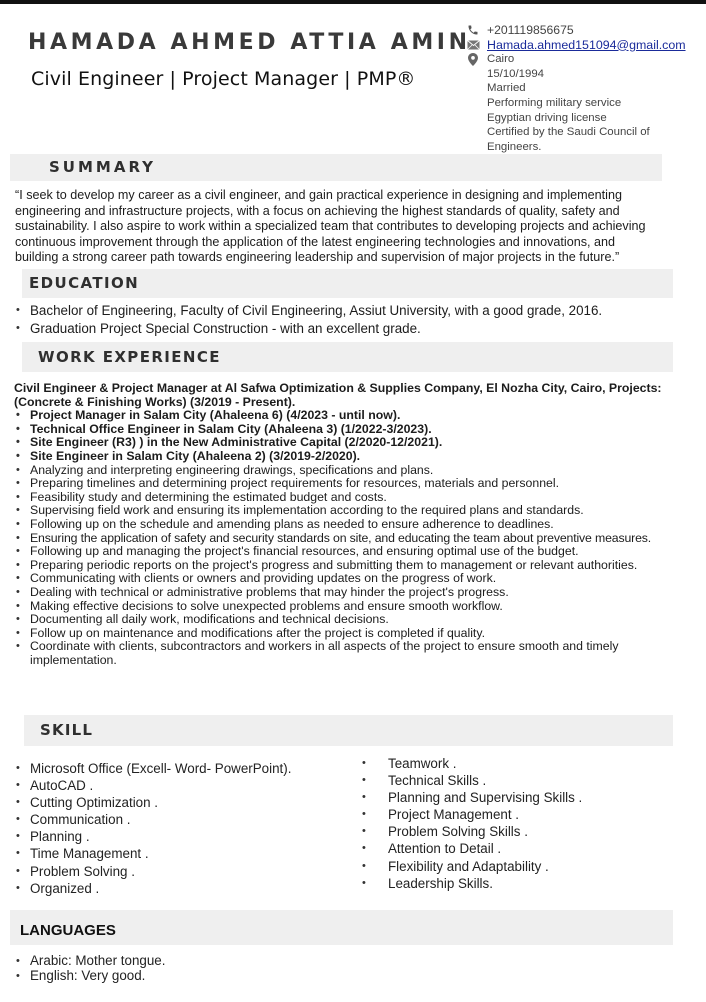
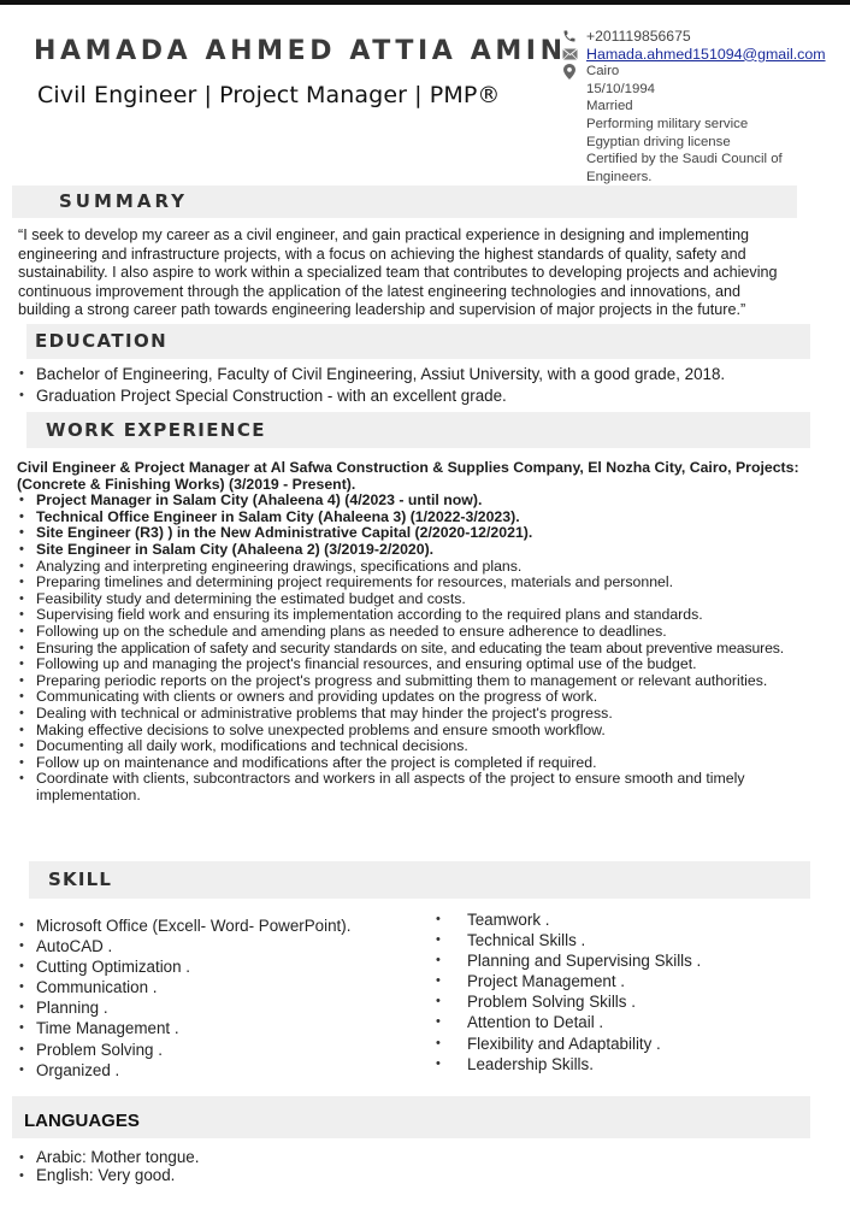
  HAMADA AHMED ATTIA AMIN
  Civil Engineer | Project Manager | PMP®
  +201119856675
  Hamada.ahmed151094@gmail.com
  Cairo
  15/10/1994
  Married
  Performing military service
  Egyptian driving license
  Certified by the Saudi Council of
  Engineers.
  SUMMARY
  “I seek to develop my career as a civil engineer, and gain practical experience in designing and implementing
  engineering and infrastructure projects, with a focus on achieving the highest standards of quality, safety and
  sustainability. I also aspire to work within a specialized team that contributes to developing projects and achieving
  continuous improvement through the application of the latest engineering technologies and innovations, and
  building a strong career path towards engineering leadership and supervision of major projects in the future.”
  EDUCATION
- Bachelor of Engineering, Faculty of Civil Engineering, Assiut University, with a good grade, 2016.
+ Bachelor of Engineering, Faculty of Civil Engineering, Assiut University, with a good grade, 2018.
  Graduation Project Special Construction - with an excellent grade.
  WORK EXPERIENCE
- Civil Engineer & Project Manager at Al Safwa Optimization & Supplies Company, El Nozha City, Cairo, Projects:
+ Civil Engineer & Project Manager at Al Safwa Construction & Supplies Company, El Nozha City, Cairo, Projects:
  (Concrete & Finishing Works) (3/2019 - Present).
- Project Manager in Salam City (Ahaleena 6) (4/2023 - until now).
+ Project Manager in Salam City (Ahaleena 4) (4/2023 - until now).
  Technical Office Engineer in Salam City (Ahaleena 3) (1/2022-3/2023).
  Site Engineer (R3) ) in the New Administrative Capital (2/2020-12/2021).
  Site Engineer in Salam City (Ahaleena 2) (3/2019-2/2020).
  Analyzing and interpreting engineering drawings, specifications and plans.
  Preparing timelines and determining project requirements for resources, materials and personnel.
  Feasibility study and determining the estimated budget and costs.
  Supervising field work and ensuring its implementation according to the required plans and standards.
  Following up on the schedule and amending plans as needed to ensure adherence to deadlines.
  Ensuring the application of safety and security standards on site, and educating the team about preventive measures.
  Following up and managing the project's financial resources, and ensuring optimal use of the budget.
  Preparing periodic reports on the project's progress and submitting them to management or relevant authorities.
  Communicating with clients or owners and providing updates on the progress of work.
  Dealing with technical or administrative problems that may hinder the project's progress.
  Making effective decisions to solve unexpected problems and ensure smooth workflow.
  Documenting all daily work, modifications and technical decisions.
- Follow up on maintenance and modifications after the project is completed if quality.
+ Follow up on maintenance and modifications after the project is completed if required.
  Coordinate with clients, subcontractors and workers in all aspects of the project to ensure smooth and timely implementation.
  SKILL
  Microsoft Office (Excell- Word- PowerPoint).
  AutoCAD .
  Cutting Optimization .
  Communication .
  Planning .
  Time Management .
  Problem Solving .
  Organized .
  Teamwork .
  Technical Skills .
  Planning and Supervising Skills .
  Project Management .
  Problem Solving Skills .
  Attention to Detail .
  Flexibility and Adaptability .
  Leadership Skills.
  LANGUAGES
  Arabic: Mother tongue.
  English: Very good.
